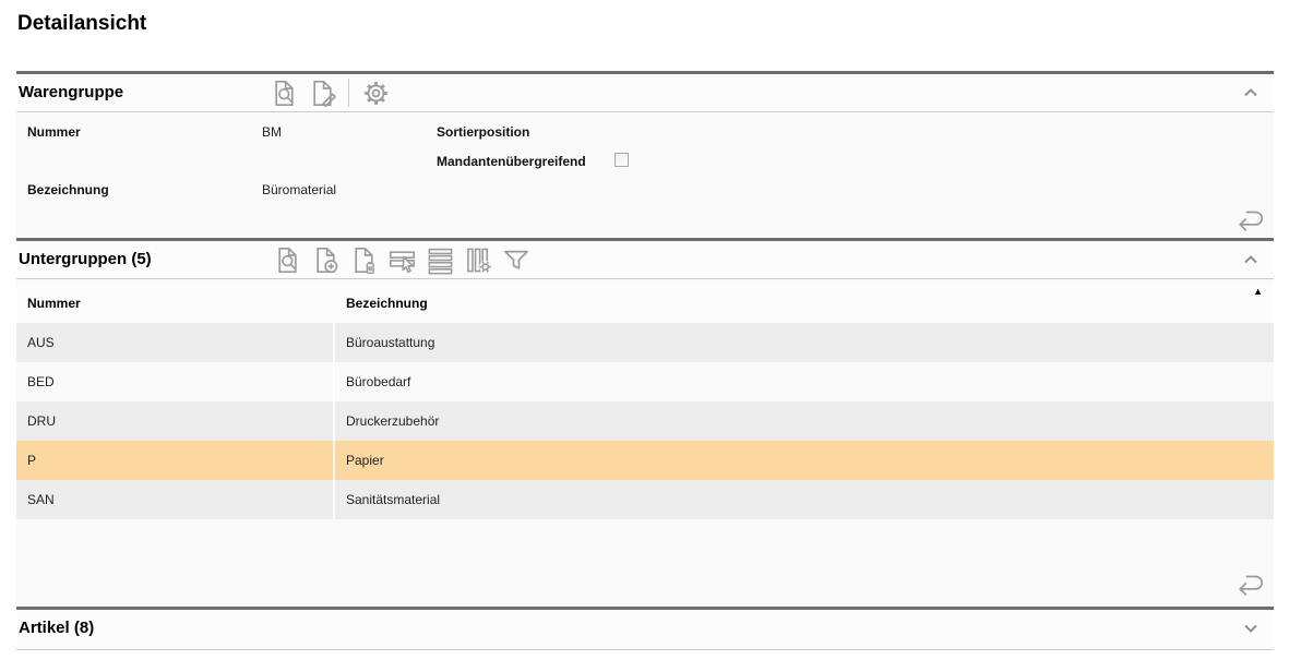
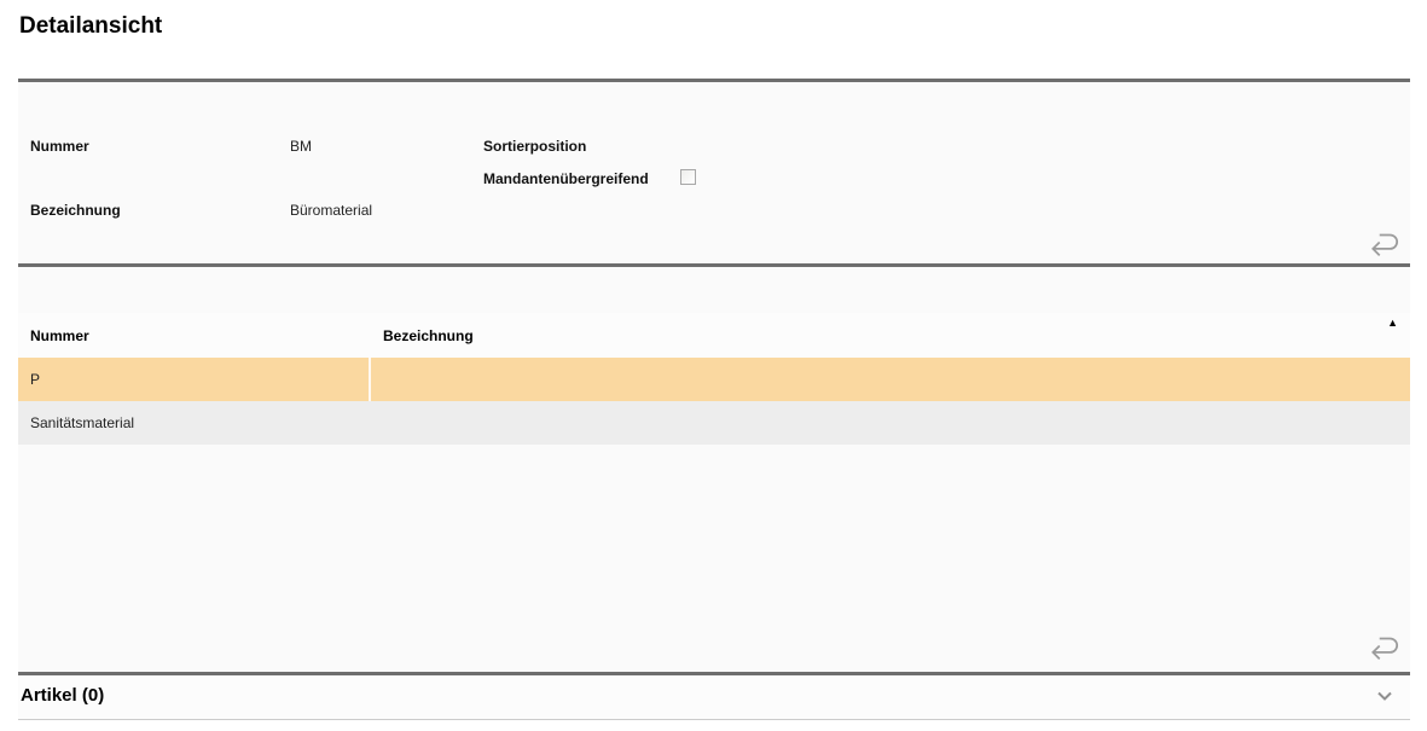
  Detailansicht
- Warengruppe
  Nummer
  BM
  Sortierposition
  Mandantenübergreifend
  Bezeichnung
  Büromaterial
- Untergruppen (5)
  Nummer
  Bezeichnung
  ▲
- AUS
- Büroaustattung
- BED
- Bürobedarf
- DRU
- Druckerzubehör
  P
- Papier
- SAN
  Sanitätsmaterial
- Artikel (8)
+ Artikel (0)
